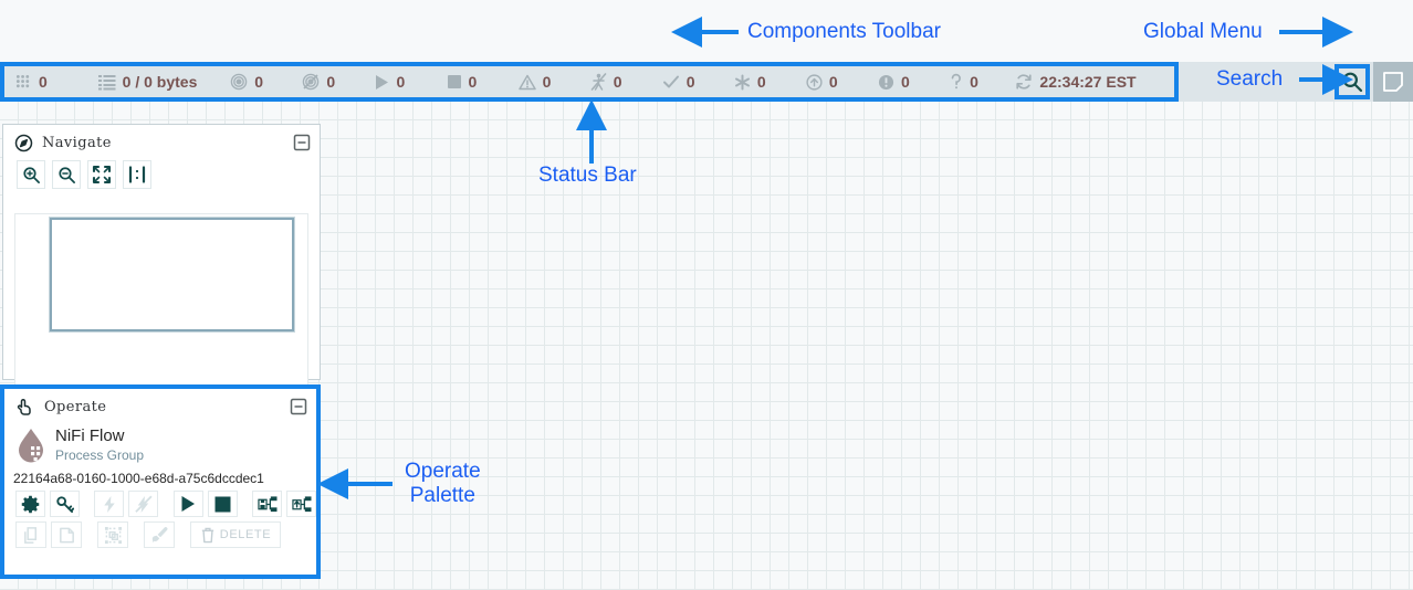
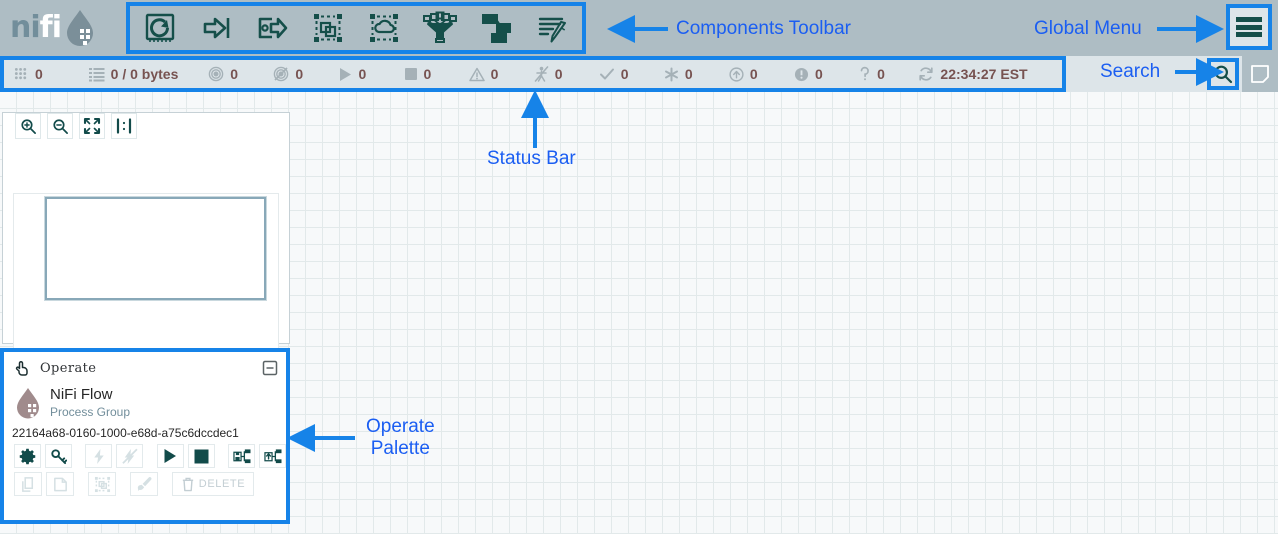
+ nifi
  0
  0 / 0 bytes
  0
  0
  0
  0
  0
  0
  0
  0
  0
  0
  0
  22:34:27 EST
- Navigate
  Operate
  NiFi Flow
  Process Group
  22164a68-0160-1000-e68d-a75c6dccdec1
  DELETE
  Components Toolbar
  Global Menu
  Search
  Status Bar
  Operate
  Palette
